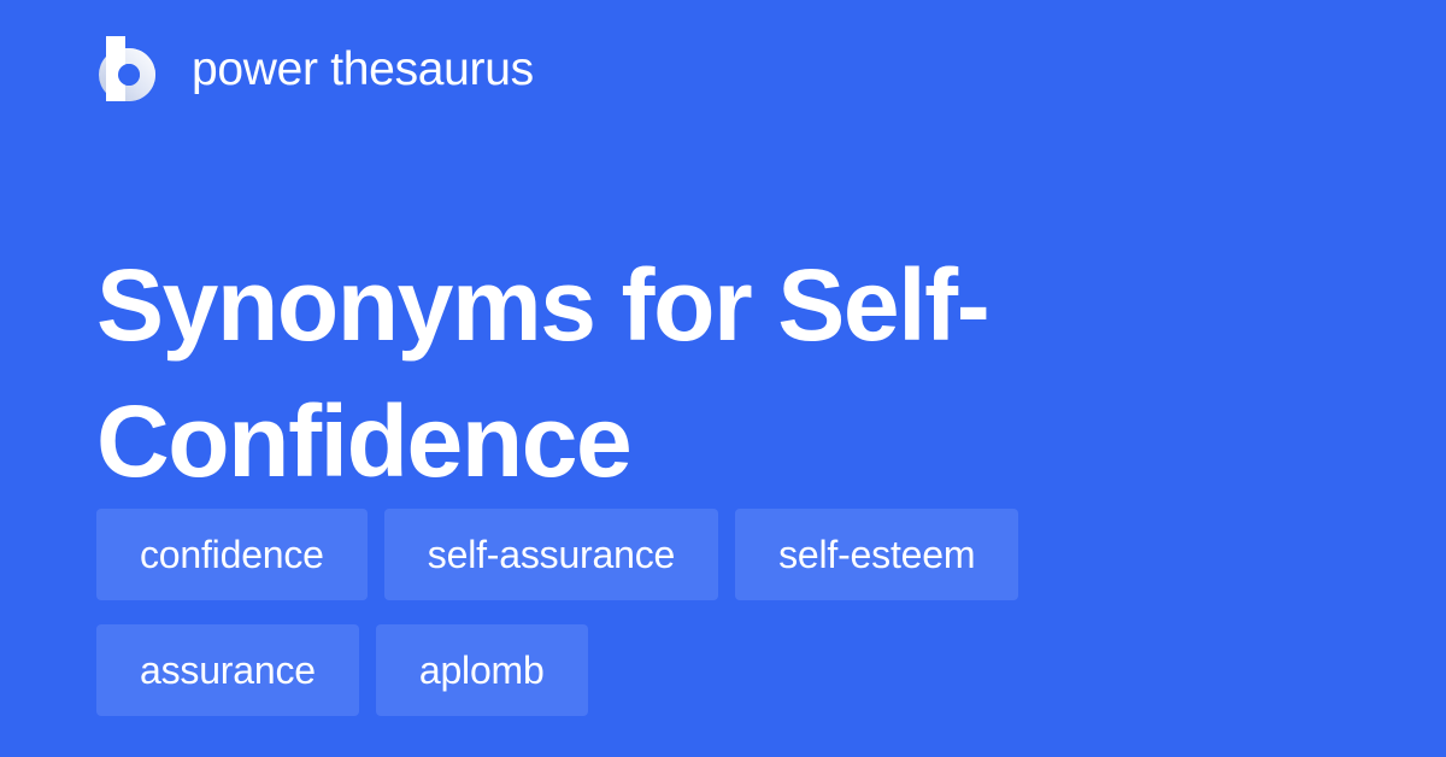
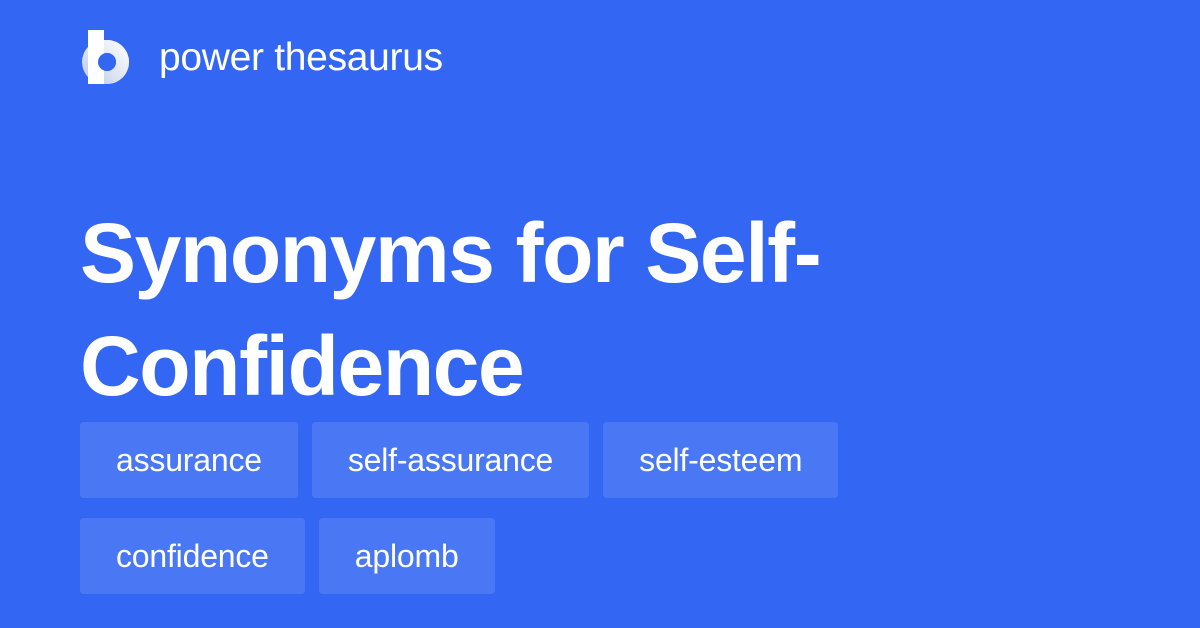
  power thesaurus
  Synonyms for Self-Confidence
- confidence
+ assurance
  self-assurance
  self-esteem
- assurance
+ confidence
  aplomb
